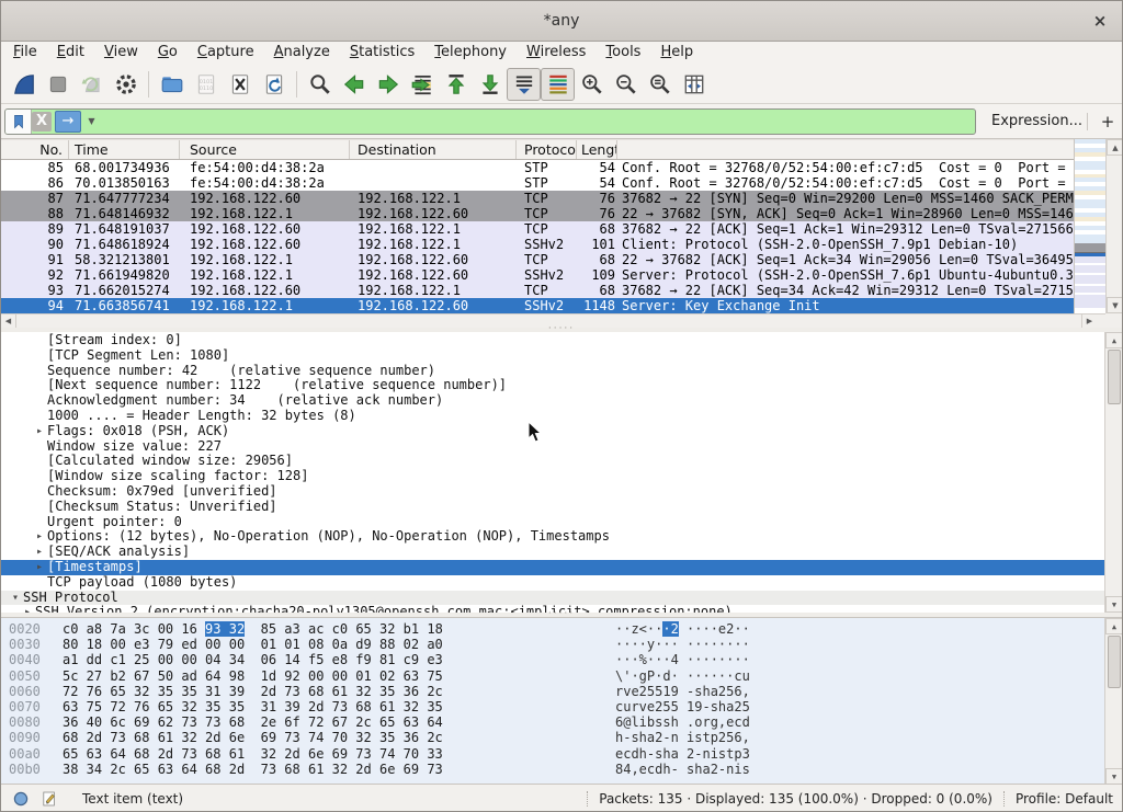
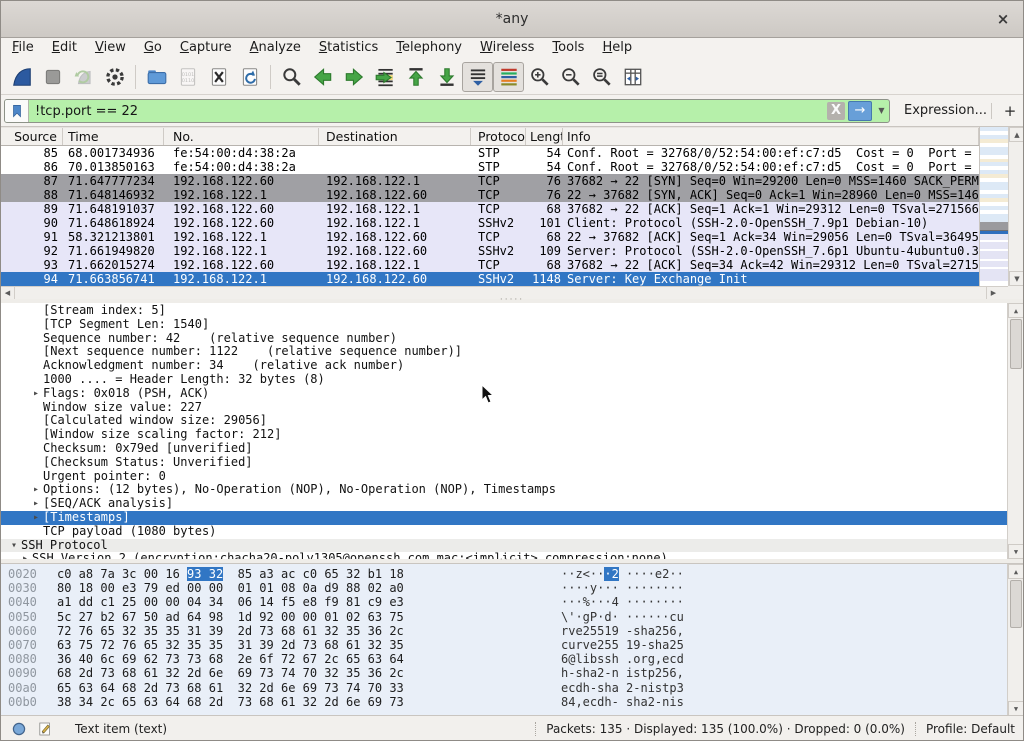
  *any
  ×
  File Edit View Go Capture Analyze Statistics Telephony Wireless Tools Help
+ !tcp.port == 22
  X
  →
  ▼
  Expression...
  +
- No.
+ Source
  Time
- Source
+ No.
  Destination
  Protoco
  Lengt
+ Info
  85
  68.001734936
  fe:54:00:d4:38:2a
  STP
  54
  Conf. Root = 32768/0/52:54:00:ef:c7:d5 Cost = 0 Port =
  86
  70.013850163
  fe:54:00:d4:38:2a
  STP
  54
  Conf. Root = 32768/0/52:54:00:ef:c7:d5 Cost = 0 Port =
  87
  71.647777234
  192.168.122.60
  192.168.122.1
  TCP
  76
  37682 → 22 [SYN] Seq=0 Win=29200 Len=0 MSS=1460 SACK_PERM
  88
  71.648146932
  192.168.122.1
  192.168.122.60
  TCP
  76
  22 → 37682 [SYN, ACK] Seq=0 Ack=1 Win=28960 Len=0 MSS=146
  89
  71.648191037
  192.168.122.60
  192.168.122.1
  TCP
  68
  37682 → 22 [ACK] Seq=1 Ack=1 Win=29312 Len=0 TSval=271566
  90
  71.648618924
  192.168.122.60
  192.168.122.1
  SSHv2
  101
  Client: Protocol (SSH-2.0-OpenSSH_7.9p1 Debian-10)
  91
  58.321213801
  192.168.122.1
  192.168.122.60
  TCP
  68
  22 → 37682 [ACK] Seq=1 Ack=34 Win=29056 Len=0 TSval=36495
  92
  71.661949820
  192.168.122.1
  192.168.122.60
  SSHv2
  109
  Server: Protocol (SSH-2.0-OpenSSH_7.6p1 Ubuntu-4ubuntu0.3
  93
  71.662015274
  192.168.122.60
  192.168.122.1
  TCP
  68
  37682 → 22 [ACK] Seq=34 Ack=42 Win=29312 Len=0 TSval=2715
  94
  71.663856741
  192.168.122.1
  192.168.122.60
  SSHv2
  1148
  Server: Key Exchange Init
  ▲
  ▼
  ◀
  ▶
  ·····
- [Stream index: 0]
+ [Stream index: 5]
- [TCP Segment Len: 1080]
+ [TCP Segment Len: 1540]
  Sequence number: 42 (relative sequence number)
  [Next sequence number: 1122 (relative sequence number)]
  Acknowledgment number: 34 (relative ack number)
  1000 .... = Header Length: 32 bytes (8)
  ▸
  Flags: 0x018 (PSH, ACK)
  Window size value: 227
  [Calculated window size: 29056]
- [Window size scaling factor: 128]
+ [Window size scaling factor: 212]
  Checksum: 0x79ed [unverified]
  [Checksum Status: Unverified]
  Urgent pointer: 0
  ▸
  Options: (12 bytes), No-Operation (NOP), No-Operation (NOP), Timestamps
  ▸
  [SEQ/ACK analysis]
  ▸
  [Timestamps]
  TCP payload (1080 bytes)
  ▾
  SSH Protocol
  ▲
  ▼
  ·····
  0020
  c0 a8 7a 3c 00 16 93 32 85 a3 ac c0 65 32 b1 18
  ··z<···2 ····e2··
  0030
  80 18 00 e3 79 ed 00 00 01 01 08 0a d9 88 02 a0
  ····y··· ········
  0040
  a1 dd c1 25 00 00 04 34 06 14 f5 e8 f9 81 c9 e3
  ···%···4 ········
  0050
  5c 27 b2 67 50 ad 64 98 1d 92 00 00 01 02 63 75
  \'·gP·d· ······cu
  0060
  72 76 65 32 35 35 31 39 2d 73 68 61 32 35 36 2c
  rve25519 -sha256,
  0070
  63 75 72 76 65 32 35 35 31 39 2d 73 68 61 32 35
  curve255 19-sha25
  0080
  36 40 6c 69 62 73 73 68 2e 6f 72 67 2c 65 63 64
  6@libssh .org,ecd
  0090
  68 2d 73 68 61 32 2d 6e 69 73 74 70 32 35 36 2c
  h-sha2-n istp256,
  00a0
  65 63 64 68 2d 73 68 61 32 2d 6e 69 73 74 70 33
  ecdh-sha 2-nistp3
  00b0
  38 34 2c 65 63 64 68 2d 73 68 61 32 2d 6e 69 73
  84,ecdh- sha2-nis
  ▲
  ▼
  Text item (text)
  Packets: 135 · Displayed: 135 (100.0%) · Dropped: 0 (0.0%)
  Profile: Default
